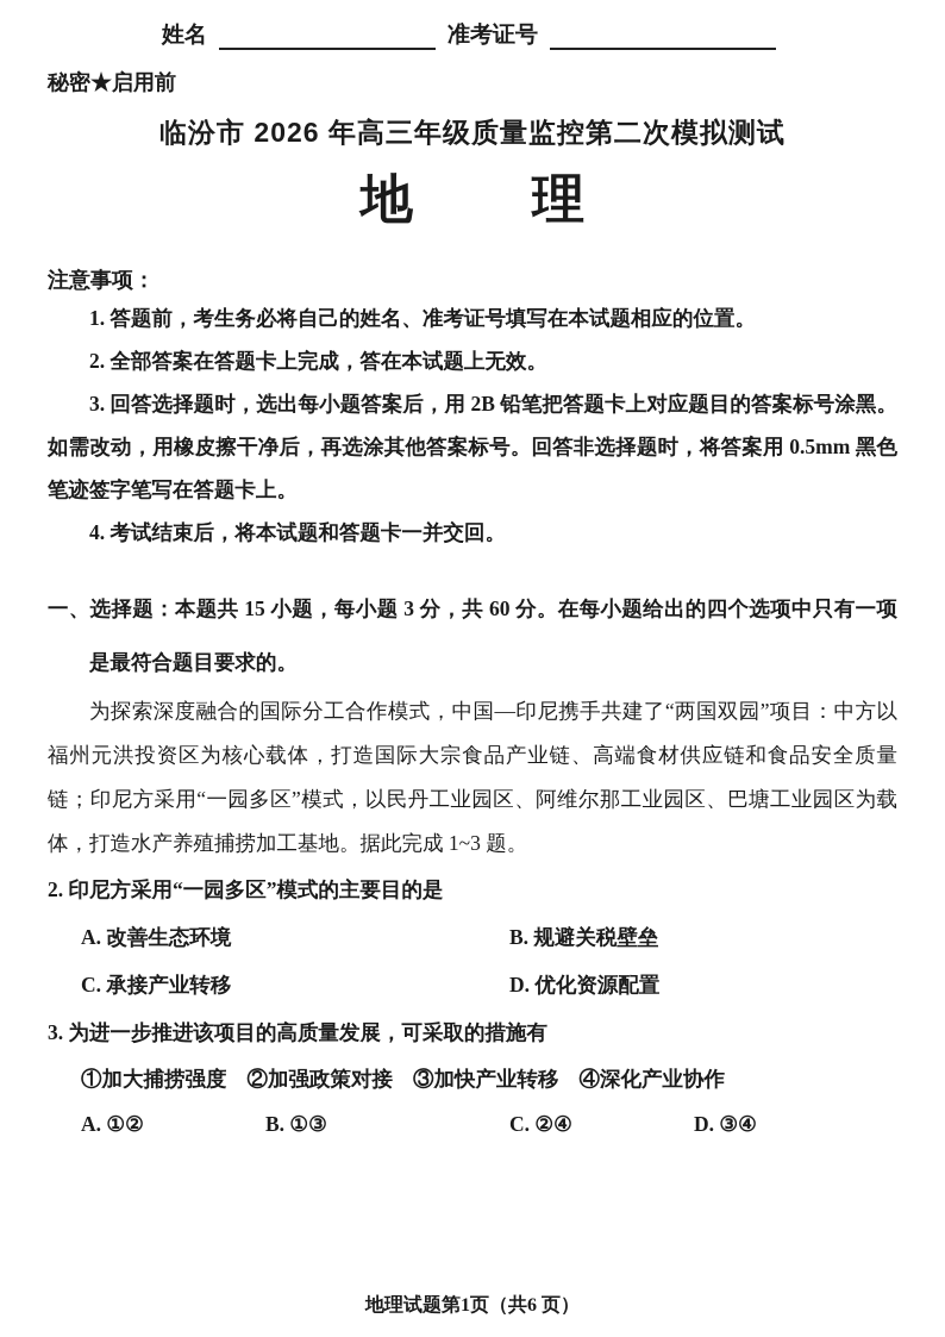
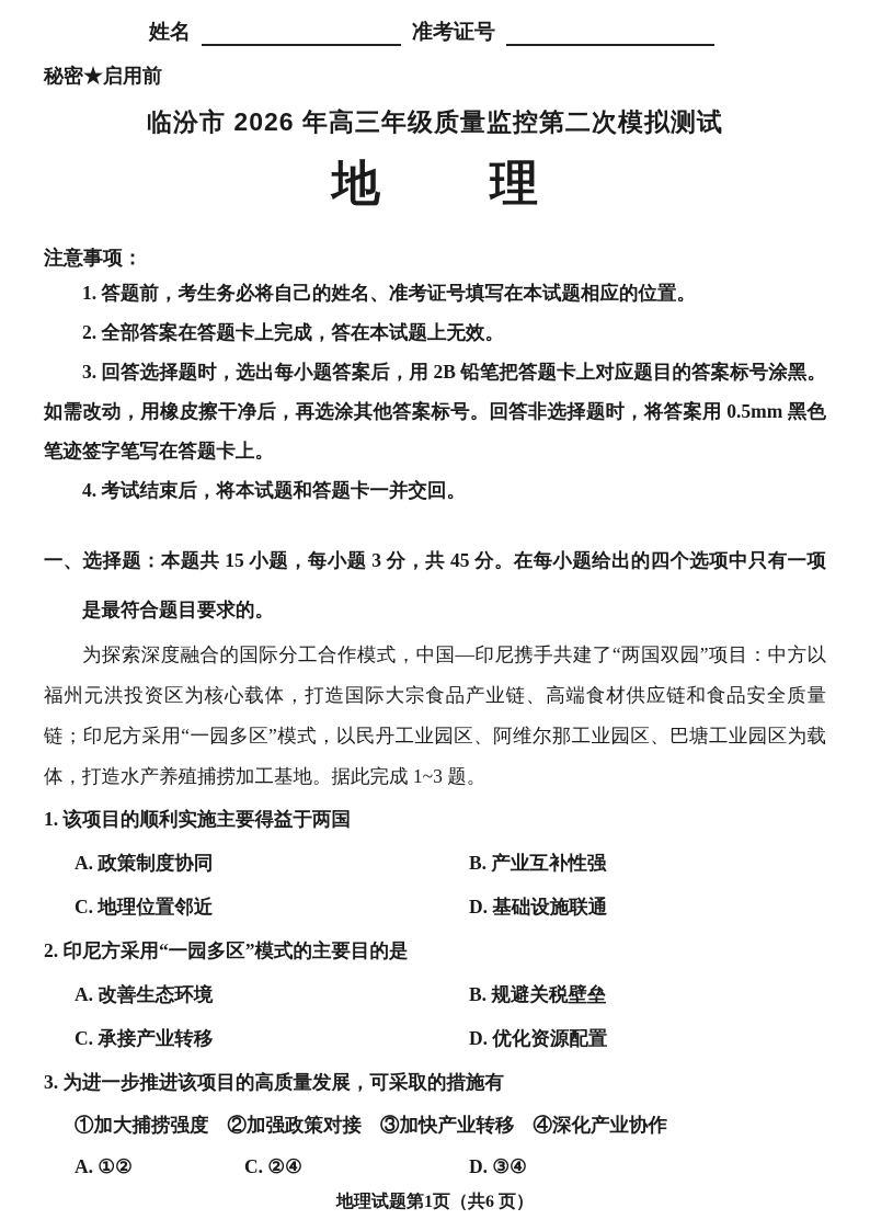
  姓名
  准考证号
  秘密★启用前
  临汾市 2026 年高三年级质量监控第二次模拟测试
  地 理
  注意事项：
  1. 答题前，考生务必将自己的姓名、准考证号填写在本试题相应的位置。
  2. 全部答案在答题卡上完成，答在本试题上无效。
  3. 回答选择题时，选出每小题答案后，用 2B 铅笔把答题卡上对应题目的答案标号涂黑。如需改动，用橡皮擦干净后，再选涂其他答案标号。回答非选择题时，将答案用 0.5mm 黑色笔迹签字笔写在答题卡上。
  4. 考试结束后，将本试题和答题卡一并交回。
- 一、选择题：本题共 15 小题，每小题 3 分，共 60 分。在每小题给出的四个选项中只有一项是最符合题目要求的。
+ 一、选择题：本题共 15 小题，每小题 3 分，共 45 分。在每小题给出的四个选项中只有一项是最符合题目要求的。
  为探索深度融合的国际分工合作模式，中国—印尼携手共建了“两国双园”项目：中方以福州元洪投资区为核心载体，打造国际大宗食品产业链、高端食材供应链和食品安全质量链；印尼方采用“一园多区”模式，以民丹工业园区、阿维尔那工业园区、巴塘工业园区为载体，打造水产养殖捕捞加工基地。据此完成 1~3 题。
+ 1. 该项目的顺利实施主要得益于两国
+ A. 政策制度协同
+ B. 产业互补性强
+ C. 地理位置邻近
+ D. 基础设施联通
  2. 印尼方采用“一园多区”模式的主要目的是
  A. 改善生态环境
  B. 规避关税壁垒
  C. 承接产业转移
  D. 优化资源配置
  3. 为进一步推进该项目的高质量发展，可采取的措施有
  ①加大捕捞强度
  ②加强政策对接
  ③加快产业转移
  ④深化产业协作
  A. ①②
- B. ①③
  C. ②④
  D. ③④
  地理试题第1页（共6 页）
